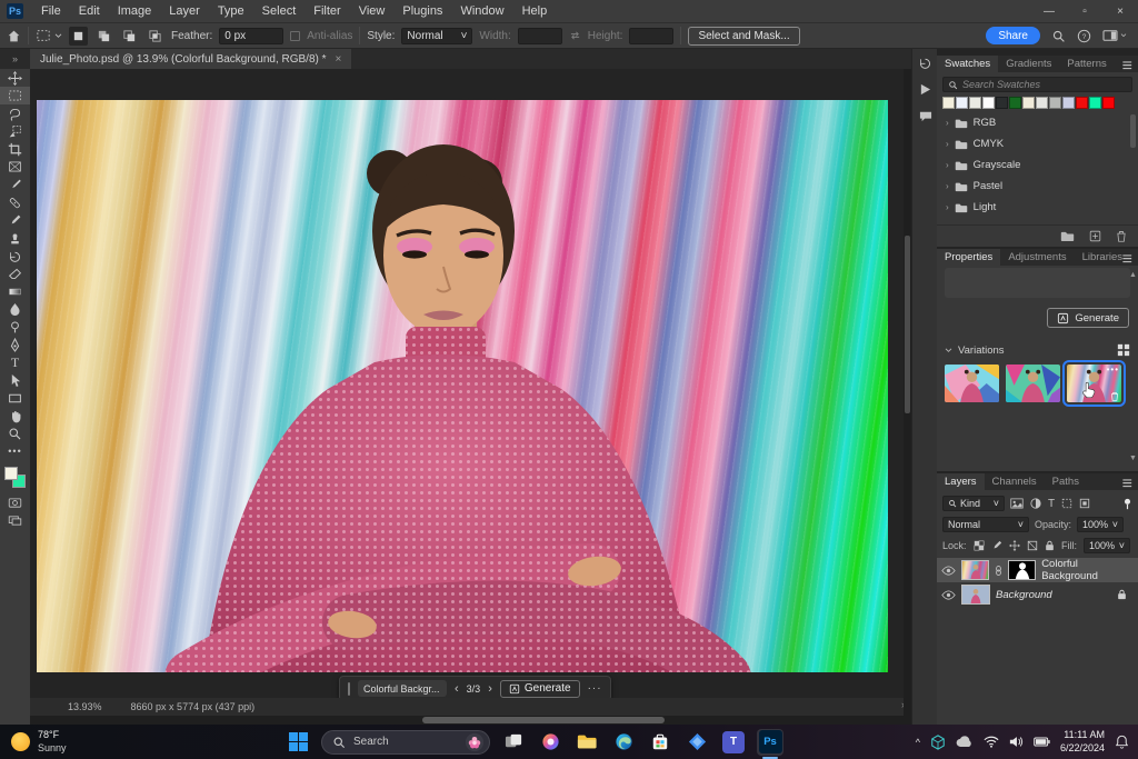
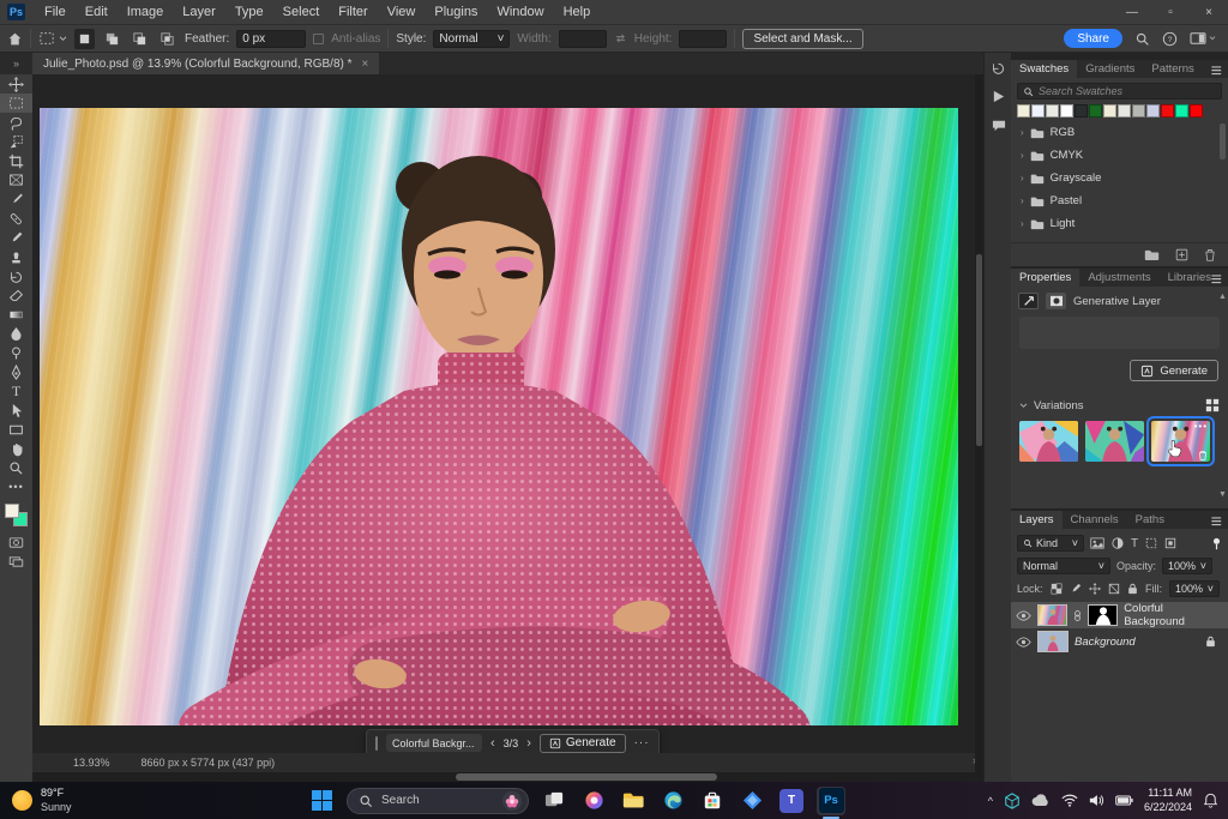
  Ps
  File
  Edit
  Image
  Layer
  Type
  Select
  Filter
  View
  Plugins
  Window
  Help
  —
  ▫
  ×
  Feather:
  0 px
  Anti-alias
  Style:
  Normal
  ˅
  Width:
  Height:
  Select and Mask...
  Share
  »
  T
  •••
  Julie_Photo.psd @ 13.9% (Colorful Background, RGB/8) *
  ×
  Colorful Backgr...
  ‹
  3/3
  ›
  Generate
  ···
  13.93%
  8660 px x 5774 px (437 ppi)
  Swatches
  Gradients
  Patterns
  ≡
  Search Swatches
  ›
  RGB
  ›
  CMYK
  ›
  Grayscale
  ›
  Pastel
  ›
  Light
  Properties
  Adjustments
  Libraries
  ≡
+ Generative Layer
  Generate
  Variations
  •••
  Layers
  Channels
  Paths
  ≡
  Kind
  ˅
  T
  Normal
  ˅
  Opacity:
  100%
  ˅
  Lock:
  Fill:
  100%
  ˅
  Colorful Background
  Background
- 78°F
+ 89°F
  Sunny
  Search
  T
  Ps
  ^
  11:11 AM
  6/22/2024
